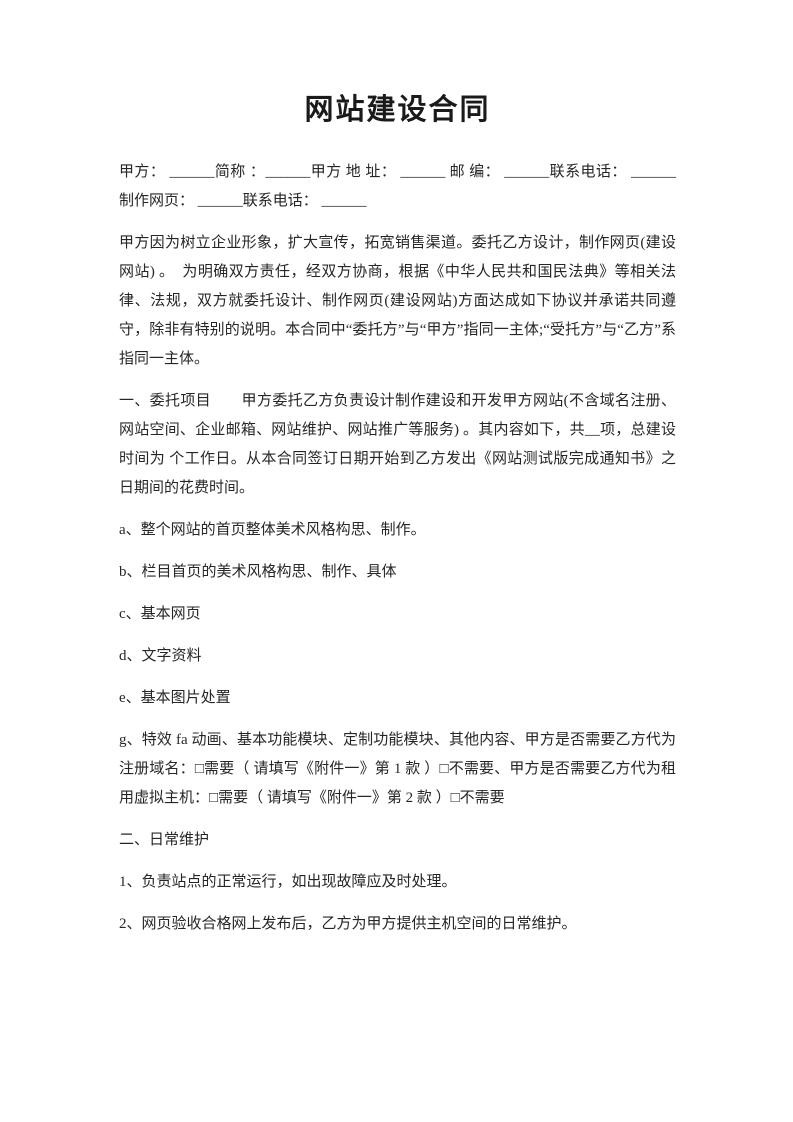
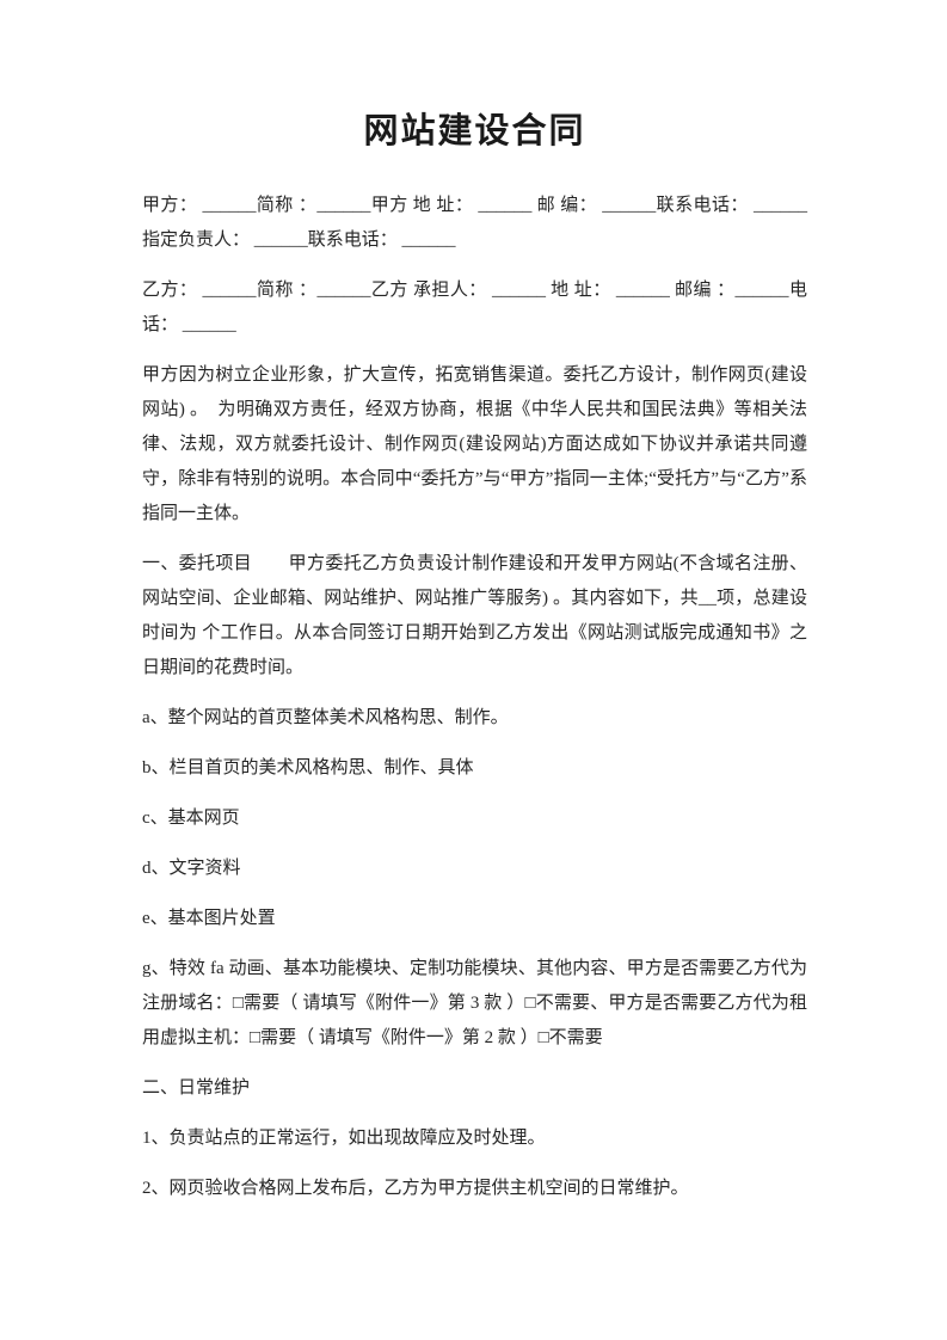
  网站建设合同
- 甲方： ______简称 ：______甲方 地 址： ______ 邮 编： ______联系电话： ______ 制作网页： ______联系电话： ______
+ 甲方： ______简称 ：______甲方 地 址： ______ 邮 编： ______联系电话： ______ 指定负责人： ______联系电话： ______
+ 乙方： ______简称 ：______乙方 承担人： ______ 地 址： ______ 邮编 ：______电 话： ______
  甲方因为树立企业形象，扩大宣传，拓宽销售渠道。委托乙方设计，制作网页(建设网站) 。 为明确双方责任，经双方协商，根据《中华人民共和国民法典》等相关法律、法规，双方就委托设计、制作网页(建设网站)方面达成如下协议并承诺共同遵守，除非有特别的说明。本合同中“委托方”与“甲方”指同一主体;“受托方”与“乙方”系指同一主体。
  一、委托项目 甲方委托乙方负责设计制作建设和开发甲方网站(不含域名注册、网站空间、企业邮箱、网站维护、网站推广等服务) 。其内容如下，共__项，总建设时间为 个工作日。从本合同签订日期开始到乙方发出《网站测试版完成通知书》之日期间的花费时间。
  a、整个网站的首页整体美术风格构思、制作。
  b、栏目首页的美术风格构思、制作、具体
  c、基本网页
  d、文字资料
  e、基本图片处置
- g、特效 fa 动画、基本功能模块、定制功能模块、其他内容、甲方是否需要乙方代为注册域名：□需要（ 请填写《附件一》第 1 款 ）□不需要、甲方是否需要乙方代为租用虚拟主机：□需要（ 请填写《附件一》第 2 款 ）□不需要
+ g、特效 fa 动画、基本功能模块、定制功能模块、其他内容、甲方是否需要乙方代为注册域名：□需要（ 请填写《附件一》第 3 款 ）□不需要、甲方是否需要乙方代为租用虚拟主机：□需要（ 请填写《附件一》第 2 款 ）□不需要
  二、日常维护
  1、负责站点的正常运行，如出现故障应及时处理。
  2、网页验收合格网上发布后，乙方为甲方提供主机空间的日常维护。
